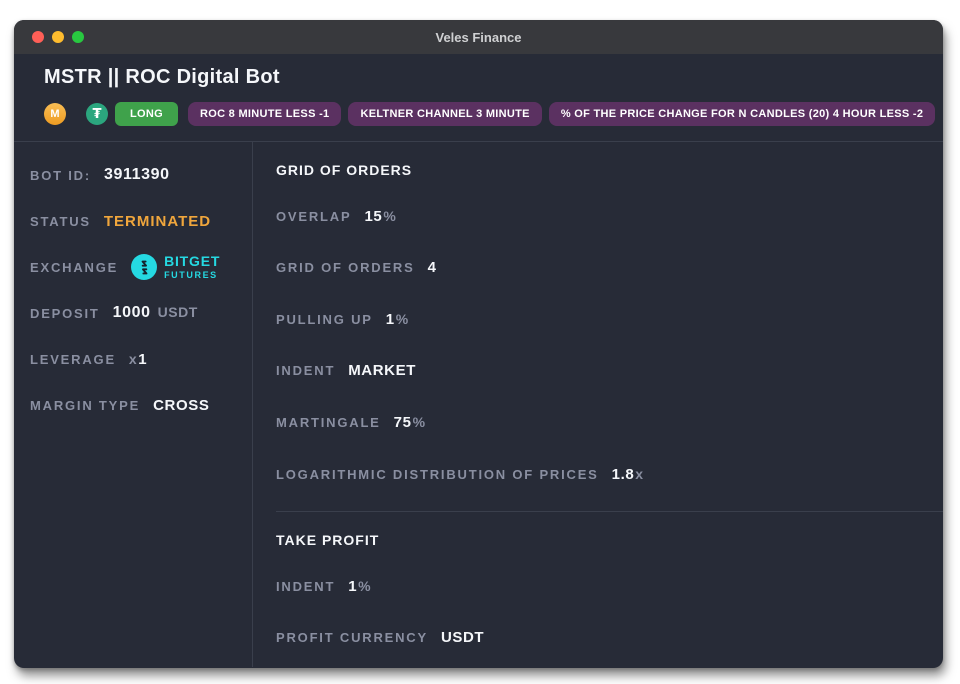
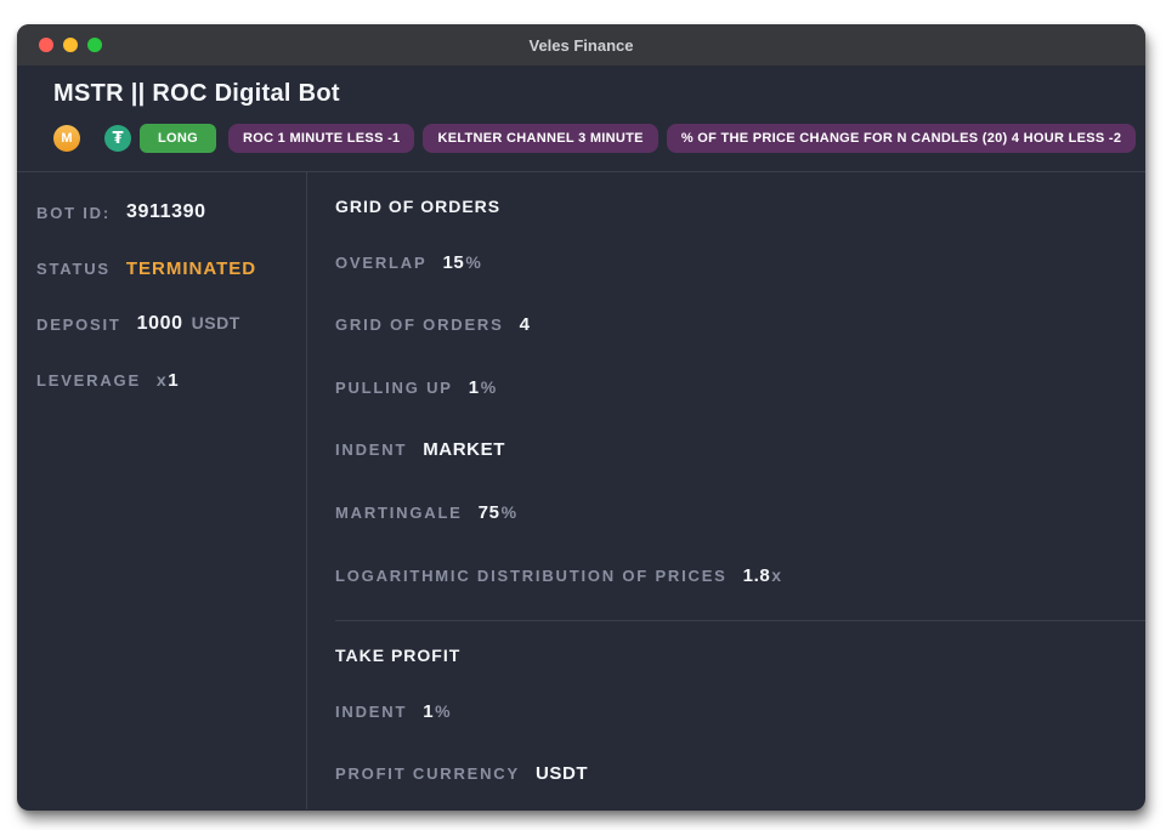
  Veles Finance
  MSTR || ROC Digital Bot
  M
  ₮
  LONG
- ROC 8 MINUTE LESS -1
+ ROC 1 MINUTE LESS -1
  KELTNER CHANNEL 3 MINUTE
  % OF THE PRICE CHANGE FOR N CANDLES (20) 4 HOUR LESS -2
  BOT ID:
  3911390
  STATUS
  TERMINATED
- EXCHANGE
- BITGET
- FUTURES
  DEPOSIT
  1000
  USDT
  LEVERAGE
  x
  1
- MARGIN TYPE
- CROSS
  GRID OF ORDERS
  OVERLAP
  15
  %
  GRID OF ORDERS
  4
  PULLING UP
  1
  %
  INDENT
  MARKET
  MARTINGALE
  75
  %
  LOGARITHMIC DISTRIBUTION OF PRICES
  1.8
  x
  TAKE PROFIT
  INDENT
  1
  %
  PROFIT CURRENCY
  USDT
